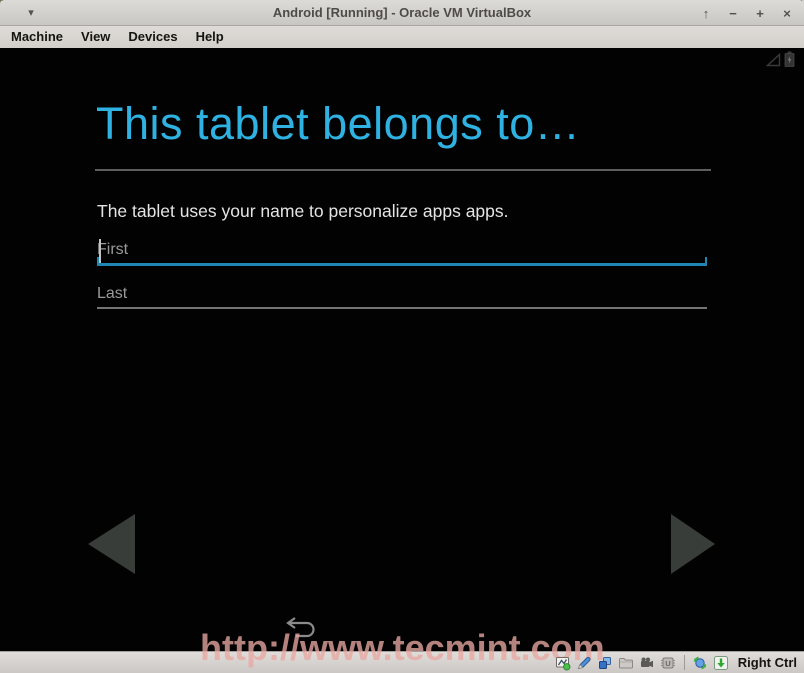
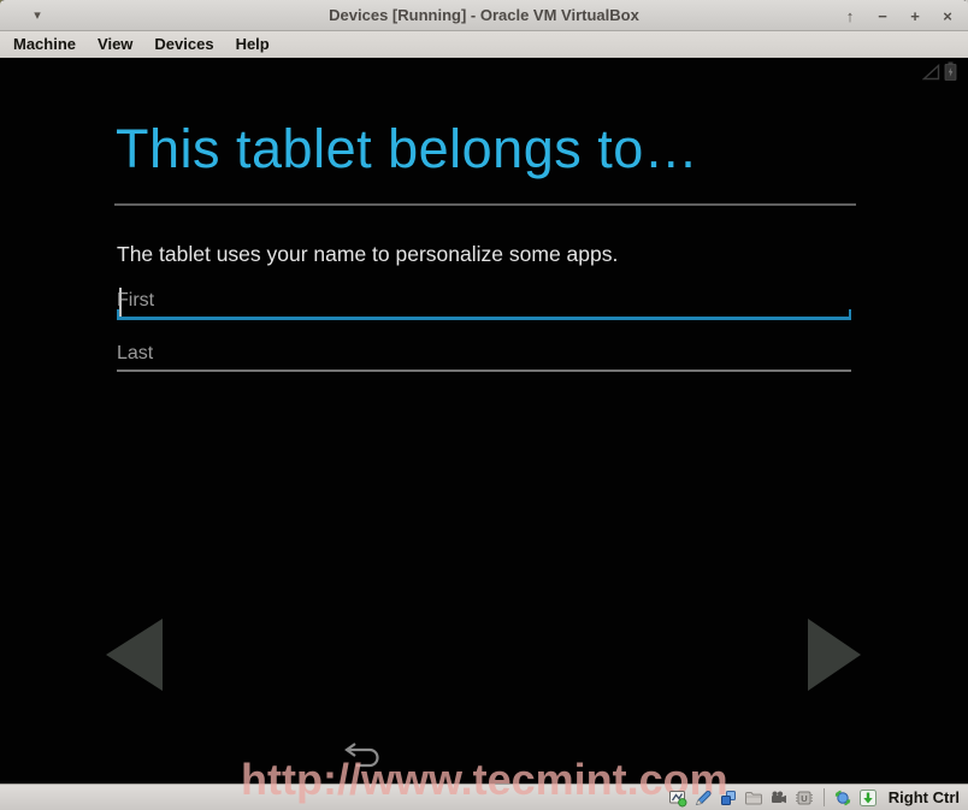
  ▾
- Android [Running] - Oracle VM VirtualBox
+ Devices [Running] - Oracle VM VirtualBox
  ↑
  −
  +
  ×
  Machine
  View
  Devices
  Help
  This tablet belongs to…
- The tablet uses your name to personalize apps apps.
+ The tablet uses your name to personalize some apps.
  First
  Last
  http://www.tecmint.com
  U
  Right Ctrl
